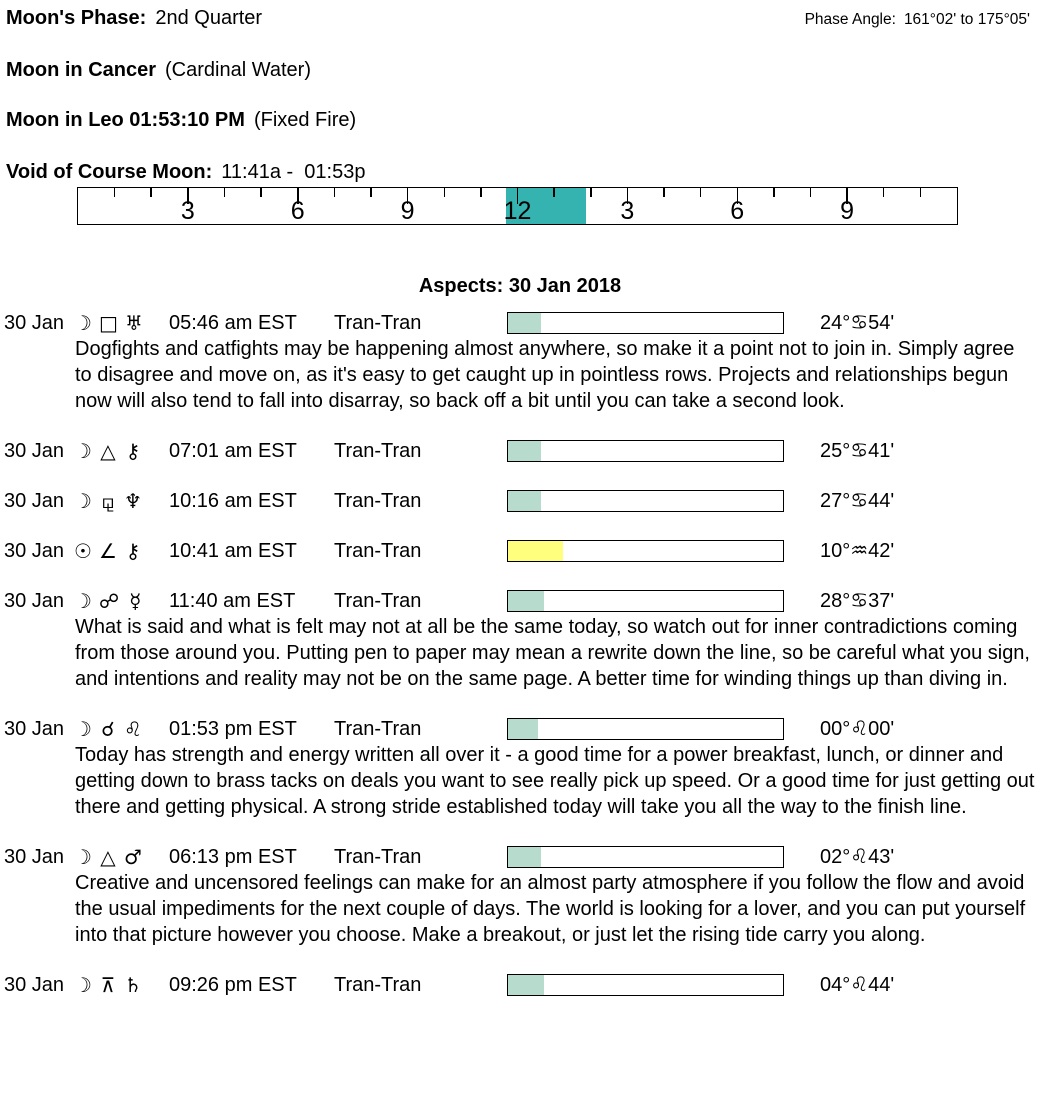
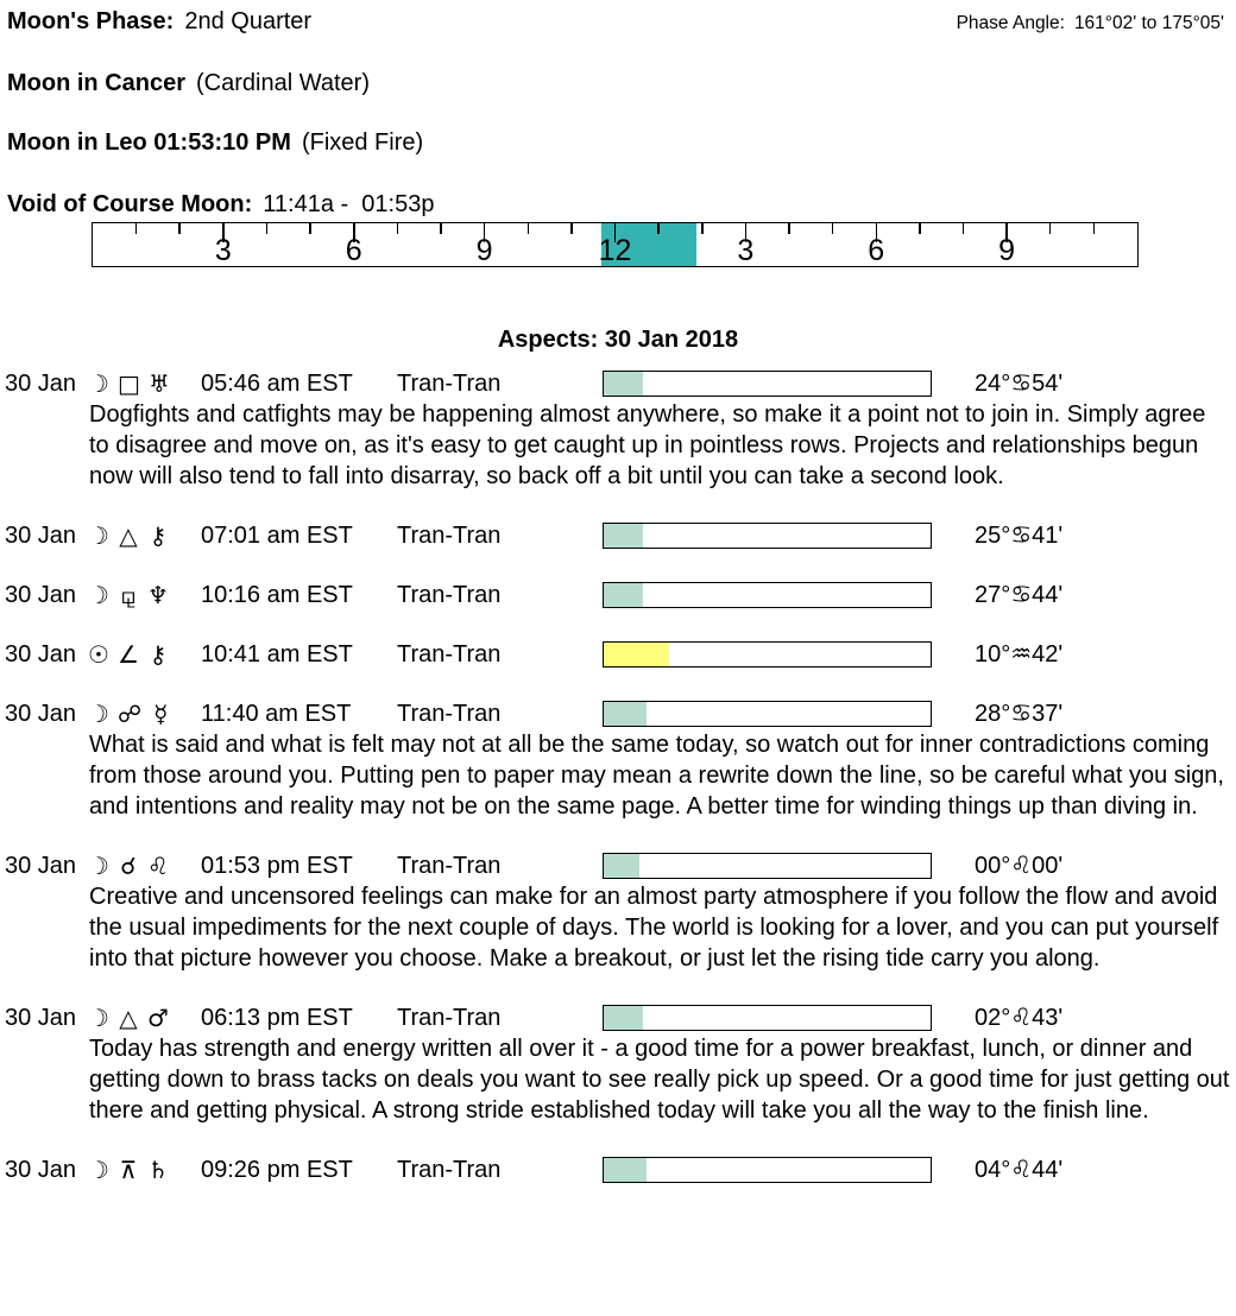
  Moon's Phase: 2nd Quarter
  Phase Angle: 161°02' to 175°05'
  Moon in Cancer (Cardinal Water)
  Moon in Leo 01:53:10 PM (Fixed Fire)
  Void of Course Moon: 11:41a - 01:53p
  3
  6
  9
  12
  3
  6
  9
  Aspects: 30 Jan 2018
  30 Jan
  ☽
  □
  ♅
  05:46 am EST
  Tran-Tran
  24°♋54'
  Dogfights and catfights may be happening almost anywhere, so make it a point not to join in. Simply agree to disagree and move on, as it's easy to get caught up in pointless rows. Projects and relationships begun now will also tend to fall into disarray, so back off a bit until you can take a second look.
  30 Jan
  ☽
  △
  ⚷
  07:01 am EST
  Tran-Tran
  25°♋41'
  30 Jan
  ☽
  ⚼
  ♆
  10:16 am EST
  Tran-Tran
  27°♋44'
  30 Jan
  ☉
  ∠
  ⚷
  10:41 am EST
  Tran-Tran
  10°♒42'
  30 Jan
  ☽
  ☍
  ☿
  11:40 am EST
  Tran-Tran
  28°♋37'
  What is said and what is felt may not at all be the same today, so watch out for inner contradictions coming from those around you. Putting pen to paper may mean a rewrite down the line, so be careful what you sign, and intentions and reality may not be on the same page. A better time for winding things up than diving in.
  30 Jan
  ☽
  ☌
  ♌
  01:53 pm EST
  Tran-Tran
  00°♌00'
- Today has strength and energy written all over it - a good time for a power breakfast, lunch, or dinner and getting down to brass tacks on deals you want to see really pick up speed. Or a good time for just getting out there and getting physical. A strong stride established today will take you all the way to the finish line.
+ Creative and uncensored feelings can make for an almost party atmosphere if you follow the flow and avoid the usual impediments for the next couple of days. The world is looking for a lover, and you can put yourself into that picture however you choose. Make a breakout, or just let the rising tide carry you along.
  30 Jan
  ☽
  △
  ♂
  06:13 pm EST
  Tran-Tran
  02°♌43'
- Creative and uncensored feelings can make for an almost party atmosphere if you follow the flow and avoid the usual impediments for the next couple of days. The world is looking for a lover, and you can put yourself into that picture however you choose. Make a breakout, or just let the rising tide carry you along.
+ Today has strength and energy written all over it - a good time for a power breakfast, lunch, or dinner and getting down to brass tacks on deals you want to see really pick up speed. Or a good time for just getting out there and getting physical. A strong stride established today will take you all the way to the finish line.
  30 Jan
  ☽
  ⊼
  ♄
  09:26 pm EST
  Tran-Tran
  04°♌44'
